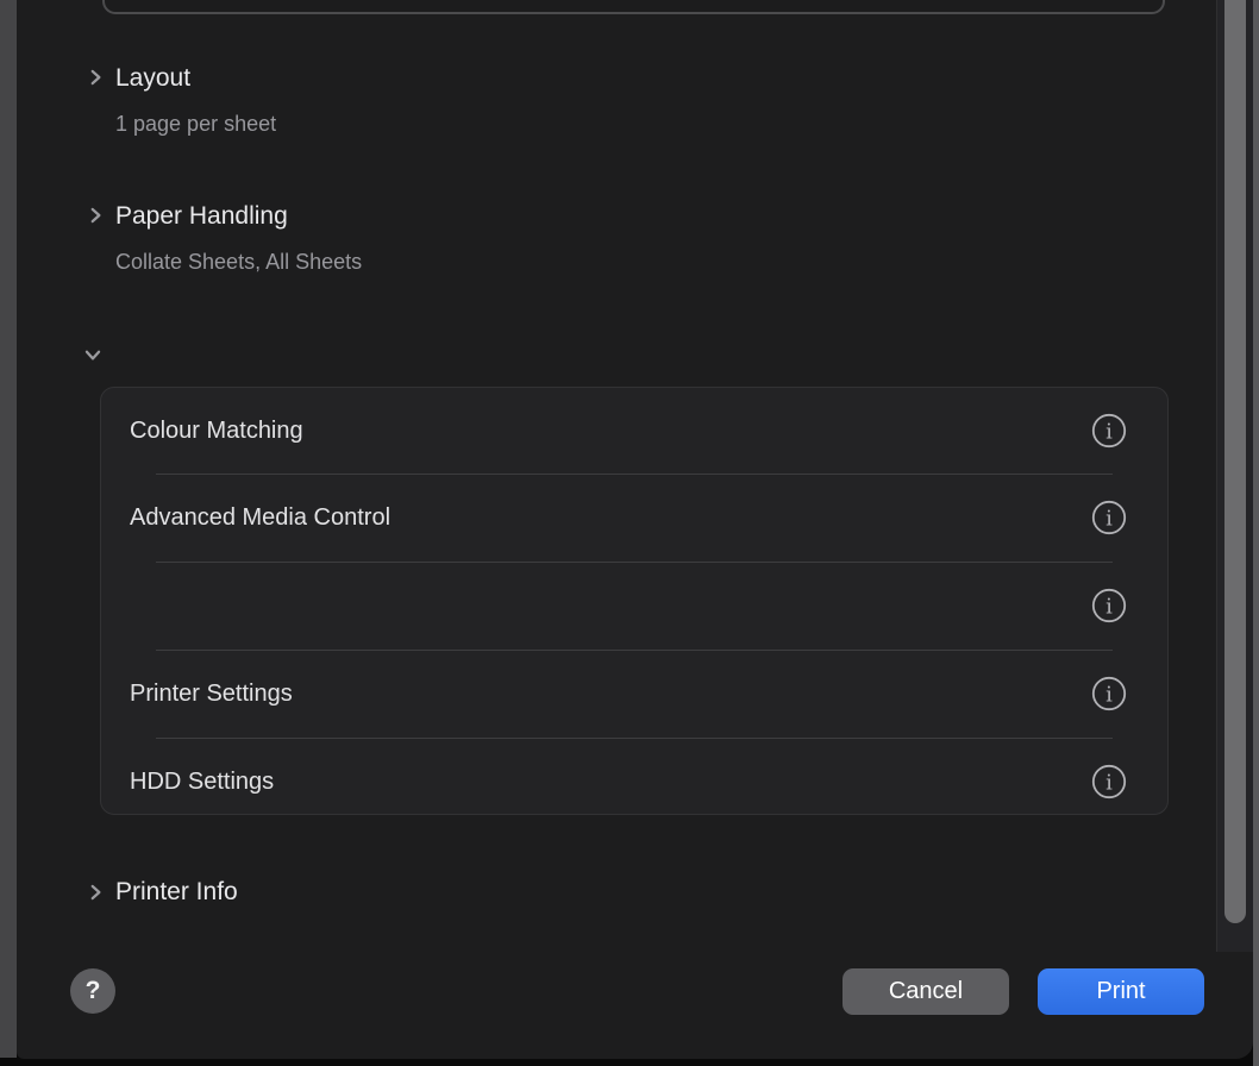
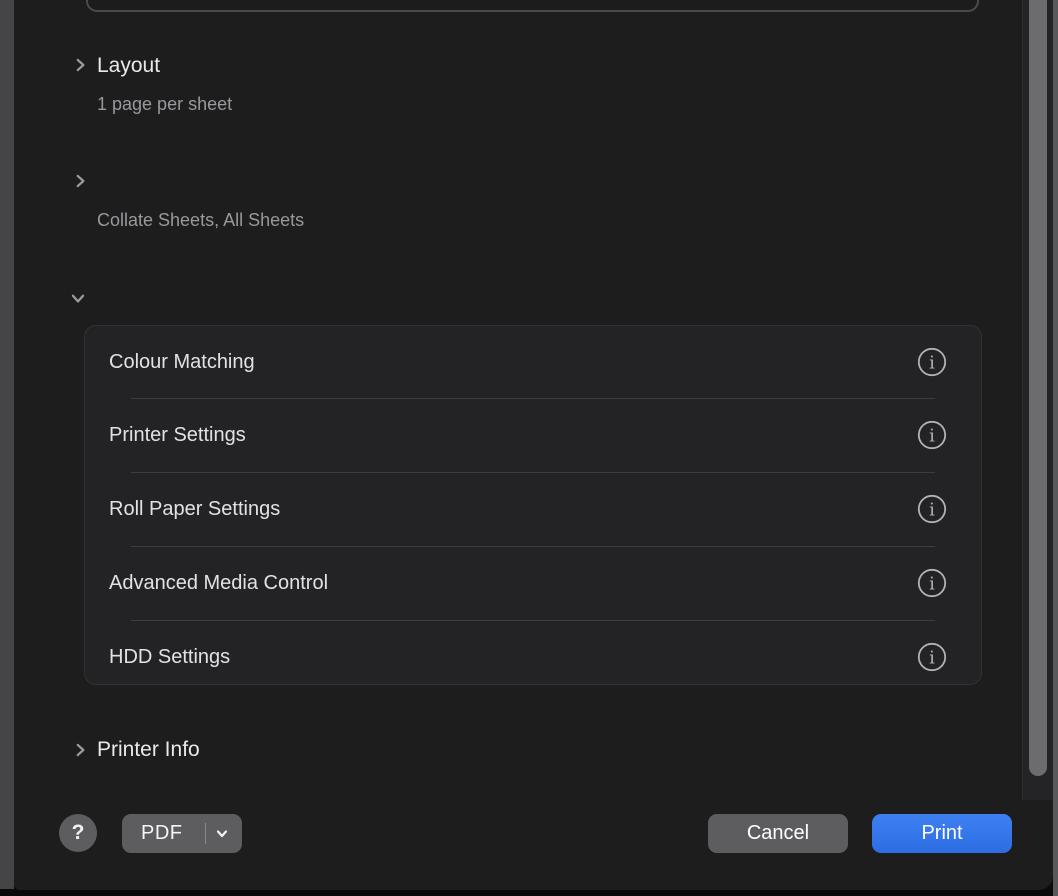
  Layout
  1 page per sheet
- Paper Handling
  Collate Sheets, All Sheets
  Colour Matching
  i
- Advanced Media Control
+ Printer Settings
  i
+ Roll Paper Settings
  i
- Printer Settings
+ Advanced Media Control
  i
  HDD Settings
  i
  Printer Info
  ?
+ PDF
  Cancel
  Print
